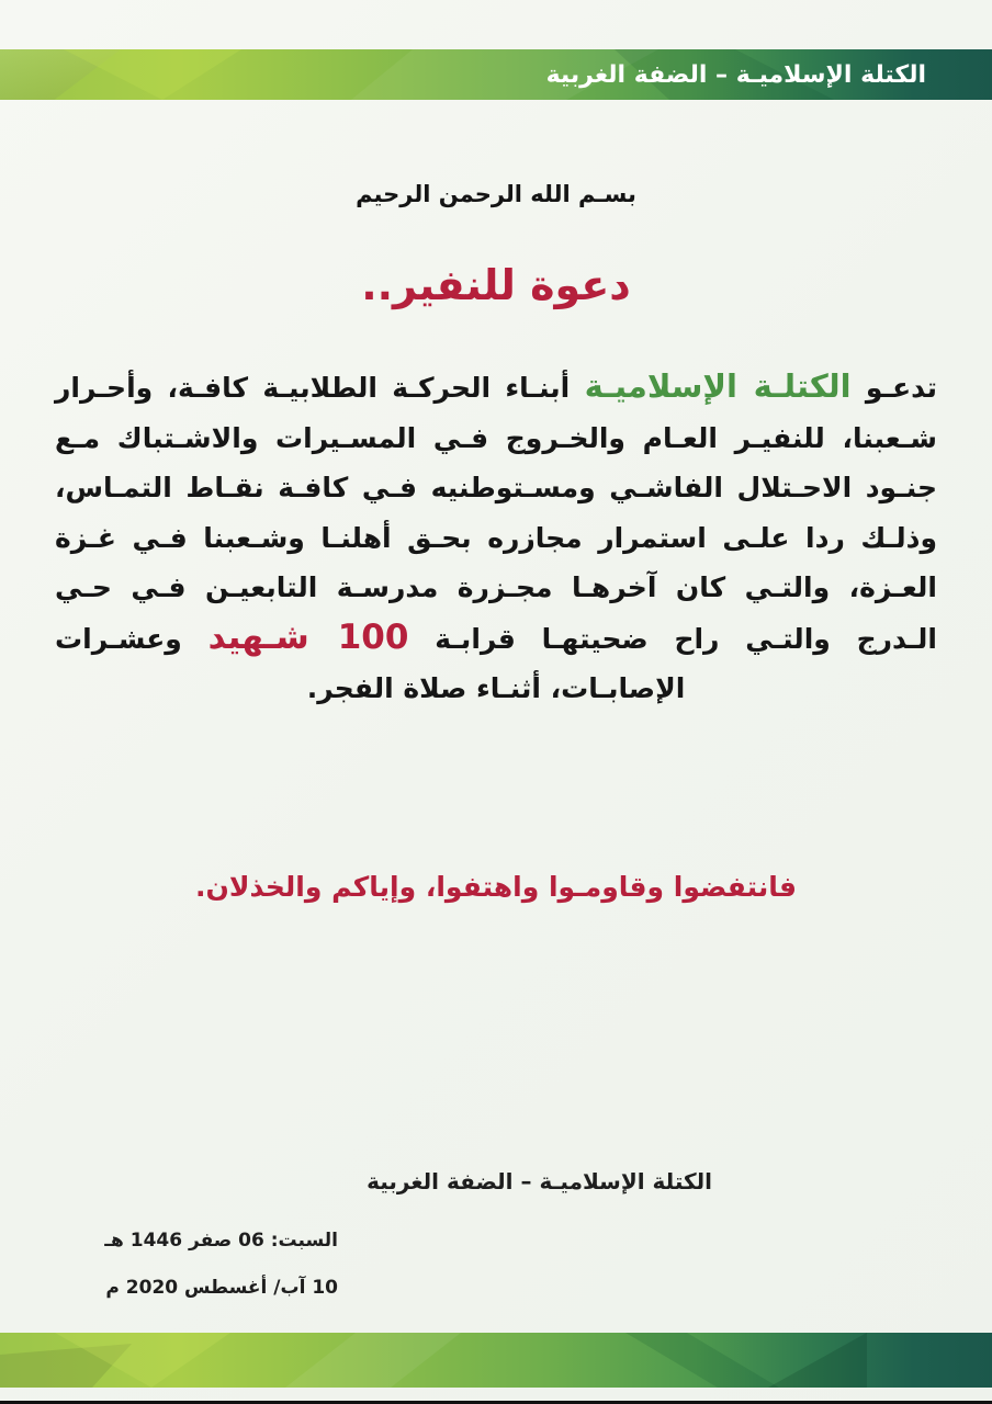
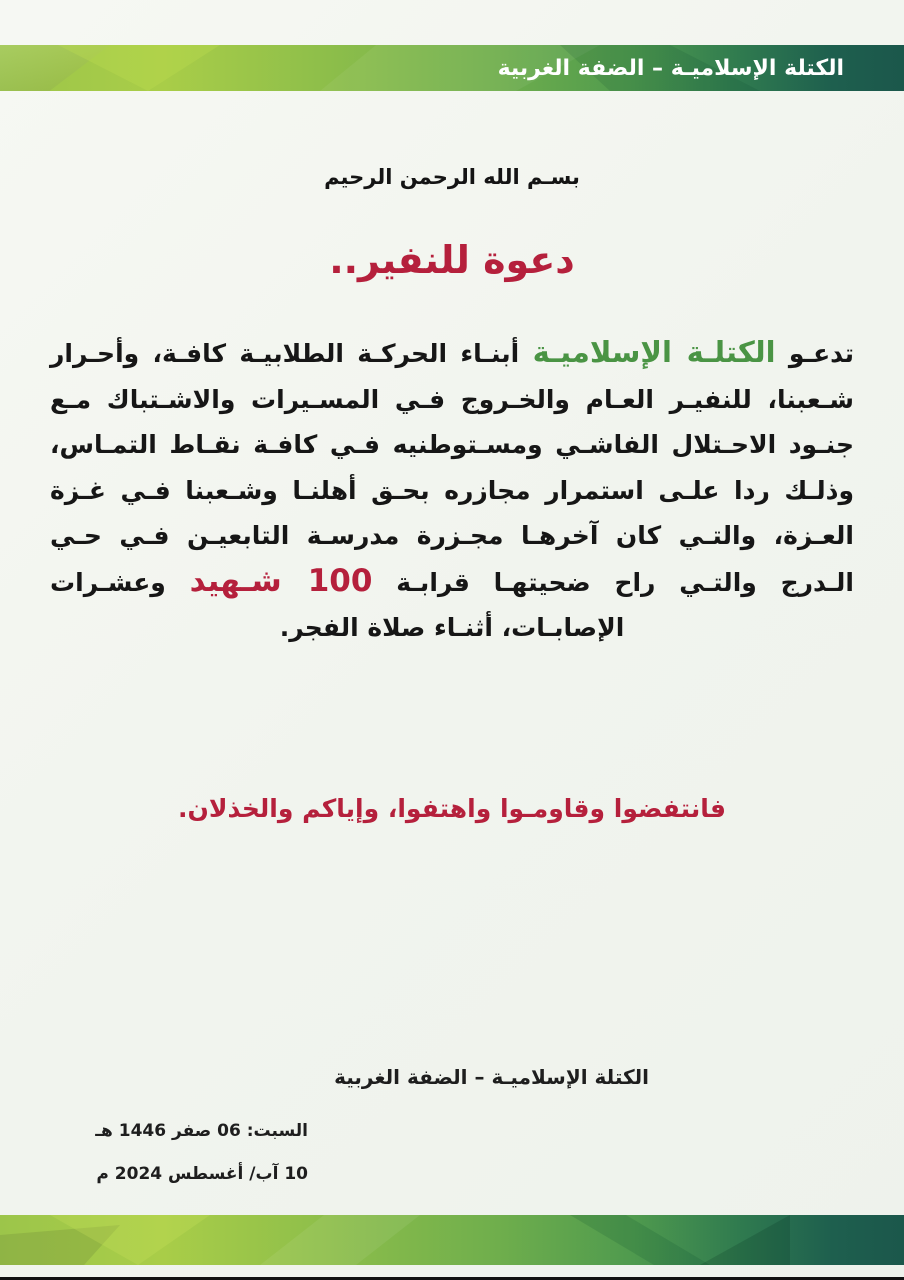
  الكتلة الإسلاميـة – الضفة الغربية
  بسـم الله الرحمن الرحيم
  دعوة للنفير..
  تدعـو الكتلـة الإسلاميـة أبنـاء الحركـة الطلابيـة كافـة، وأحـرار شـعبنا، للنفيـر العـام والخـروج فـي المسـيرات والاشـتباك مـع جنـود الاحـتلال الفاشـي ومسـتوطنيه فـي كافـة نقـاط التمـاس، وذلـك ردا علـى استمرار مجازره بحـق أهلنـا وشـعبنا فـي غـزة العـزة، والتـي كان آخرهـا مجـزرة مدرسـة التابعيـن فـي حـي الـدرج والتـي راح ضحيتهـا قرابـة 100 شـهيد وعشـرات الإصابـات، أثنـاء صلاة الفجر.
  فانتفضوا وقاومـوا واهتفوا، وإياكم والخذلان.
  الكتلة الإسلاميـة – الضفة الغربية
  السبت: 06 صفر 1446 هـ
- 10 آب/ أغسطس 2020 م
+ 10 آب/ أغسطس 2024 م
